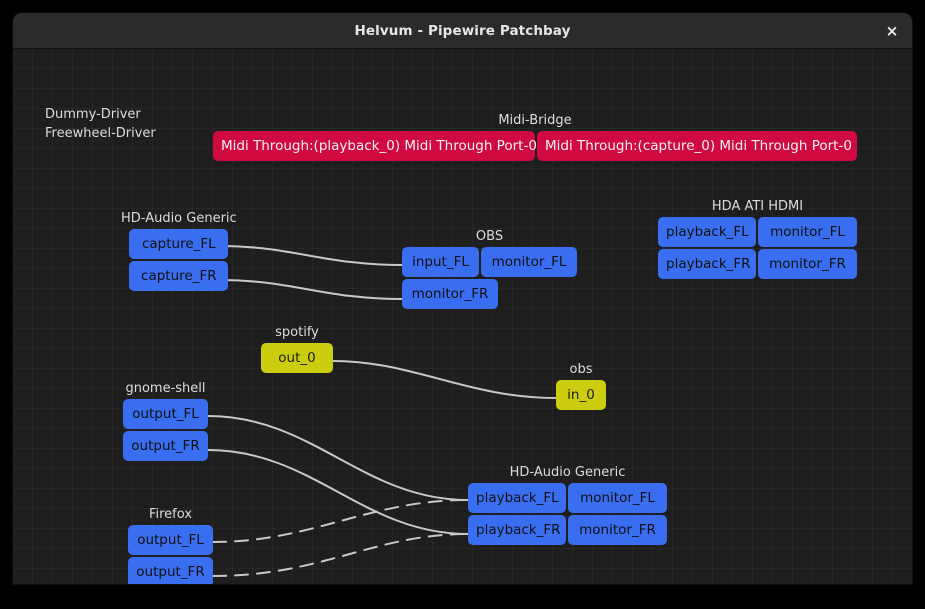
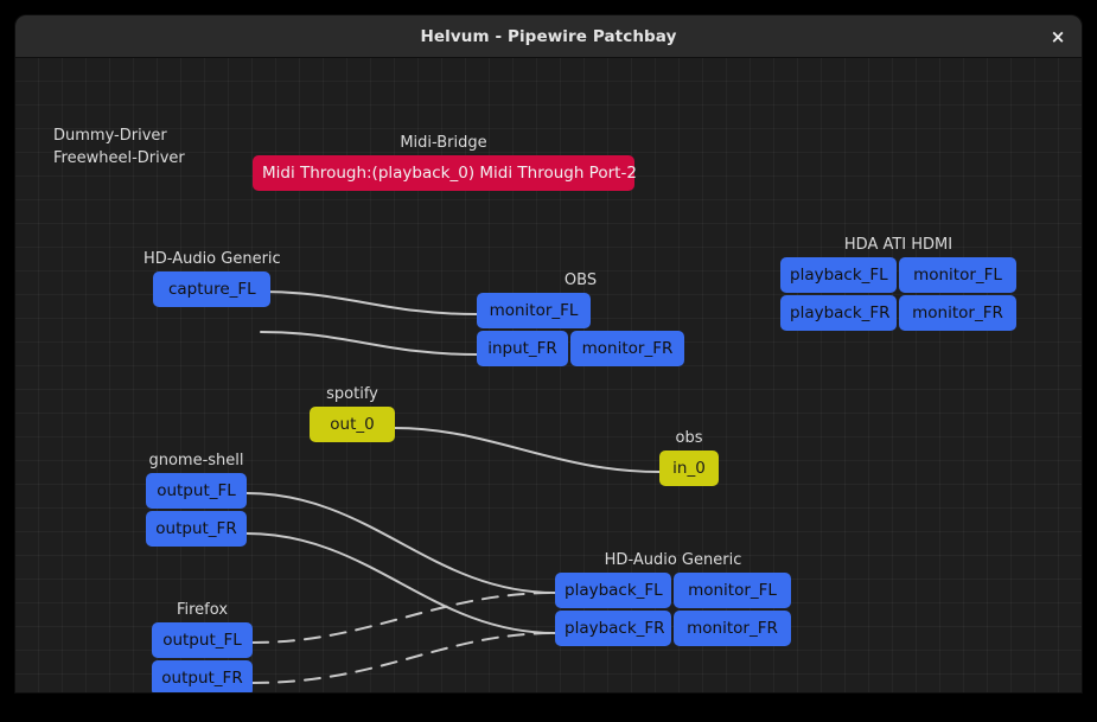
  Helvum - Pipewire Patchbay
  ×
  Dummy-Driver
  Freewheel-Driver
  Midi-Bridge
- Midi Through:(playback_0) Midi Through Port-0
+ Midi Through:(playback_0) Midi Through Port-2
- Midi Through:(capture_0) Midi Through Port-0
  HD-Audio Generic
  capture_FL
- capture_FR
  OBS
- input_FL
  monitor_FL
+ input_FR
  monitor_FR
  HDA ATI HDMI
  playback_FL
  monitor_FL
  playback_FR
  monitor_FR
  spotify
  out_0
  obs
  in_0
  gnome-shell
  output_FL
  output_FR
  Firefox
  output_FL
  output_FR
  HD-Audio Generic
  playback_FL
  monitor_FL
  playback_FR
  monitor_FR
